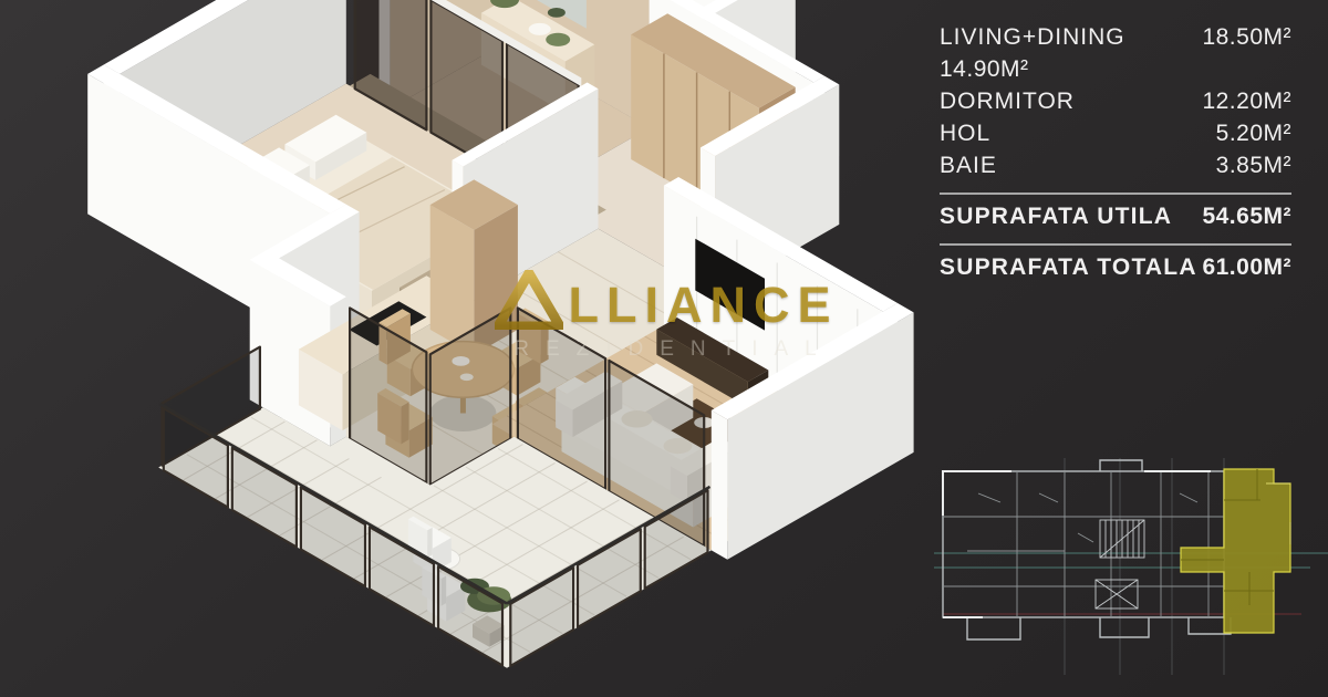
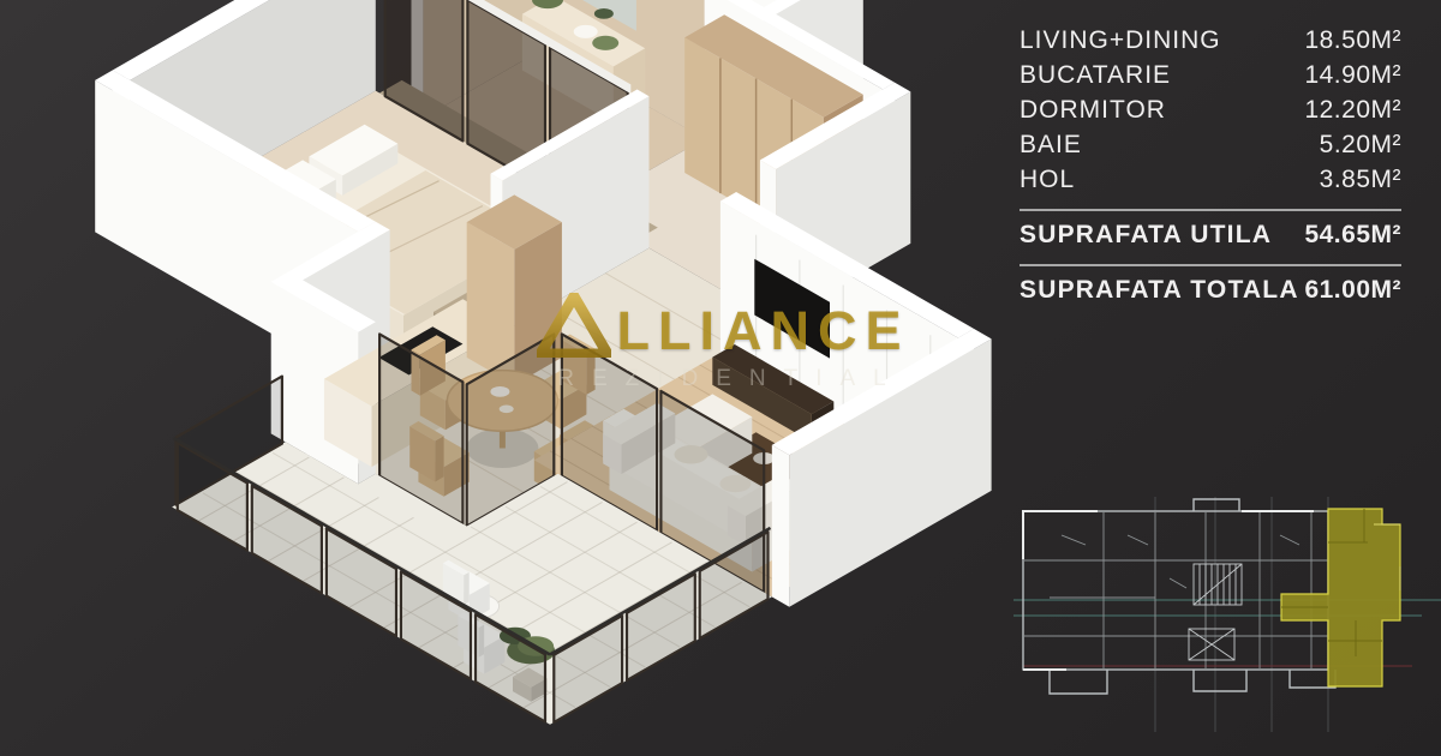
  LLIANCE
  REZIDENTIAL
  LIVING+DINING
  18.50M²
+ BUCATARIE
  14.90M²
  DORMITOR
  12.20M²
- HOL
+ BAIE
  5.20M²
- BAIE
+ HOL
  3.85M²
  SUPRAFATA UTILA
  54.65M²
  SUPRAFATA TOTALA
  61.00M²
